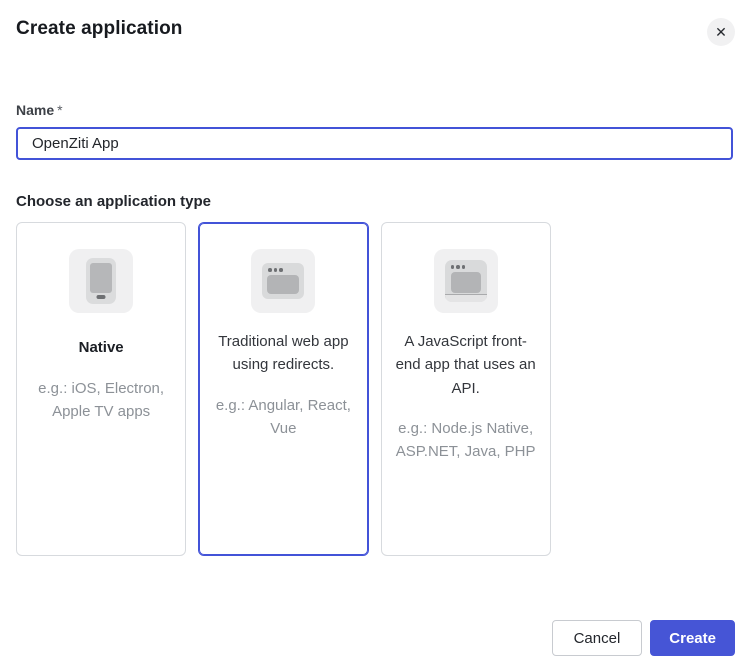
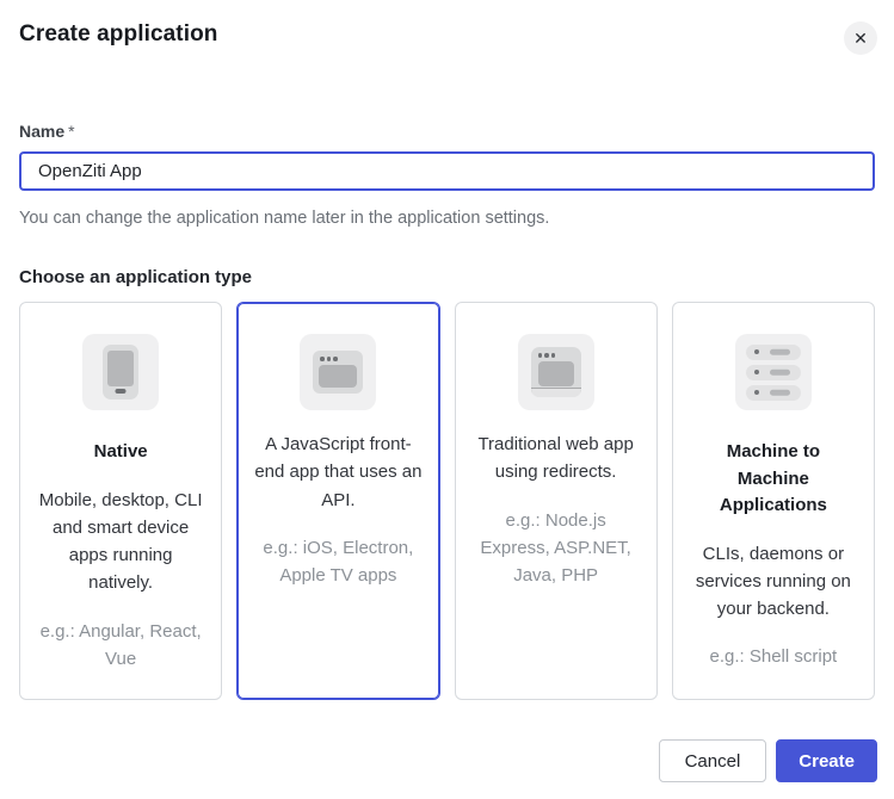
  Create application
  ✕
  Name *
  OpenZiti App
+ You can change the application name later in the application settings.
  Choose an application type
  Native
+ Mobile, desktop, CLI and smart device apps running natively.
- e.g.: iOS, Electron, Apple TV apps
+ e.g.: Angular, React, Vue
- Traditional web app using redirects.
+ A JavaScript front-end app that uses an API.
- e.g.: Angular, React, Vue
+ e.g.: iOS, Electron, Apple TV apps
- A JavaScript front-end app that uses an API.
+ Traditional web app using redirects.
- e.g.: Node.js Native, ASP.NET, Java, PHP
+ e.g.: Node.js Express, ASP.NET, Java, PHP
+ Machine to Machine Applications
+ CLIs, daemons or services running on your backend.
+ e.g.: Shell script
  Cancel
  Create
